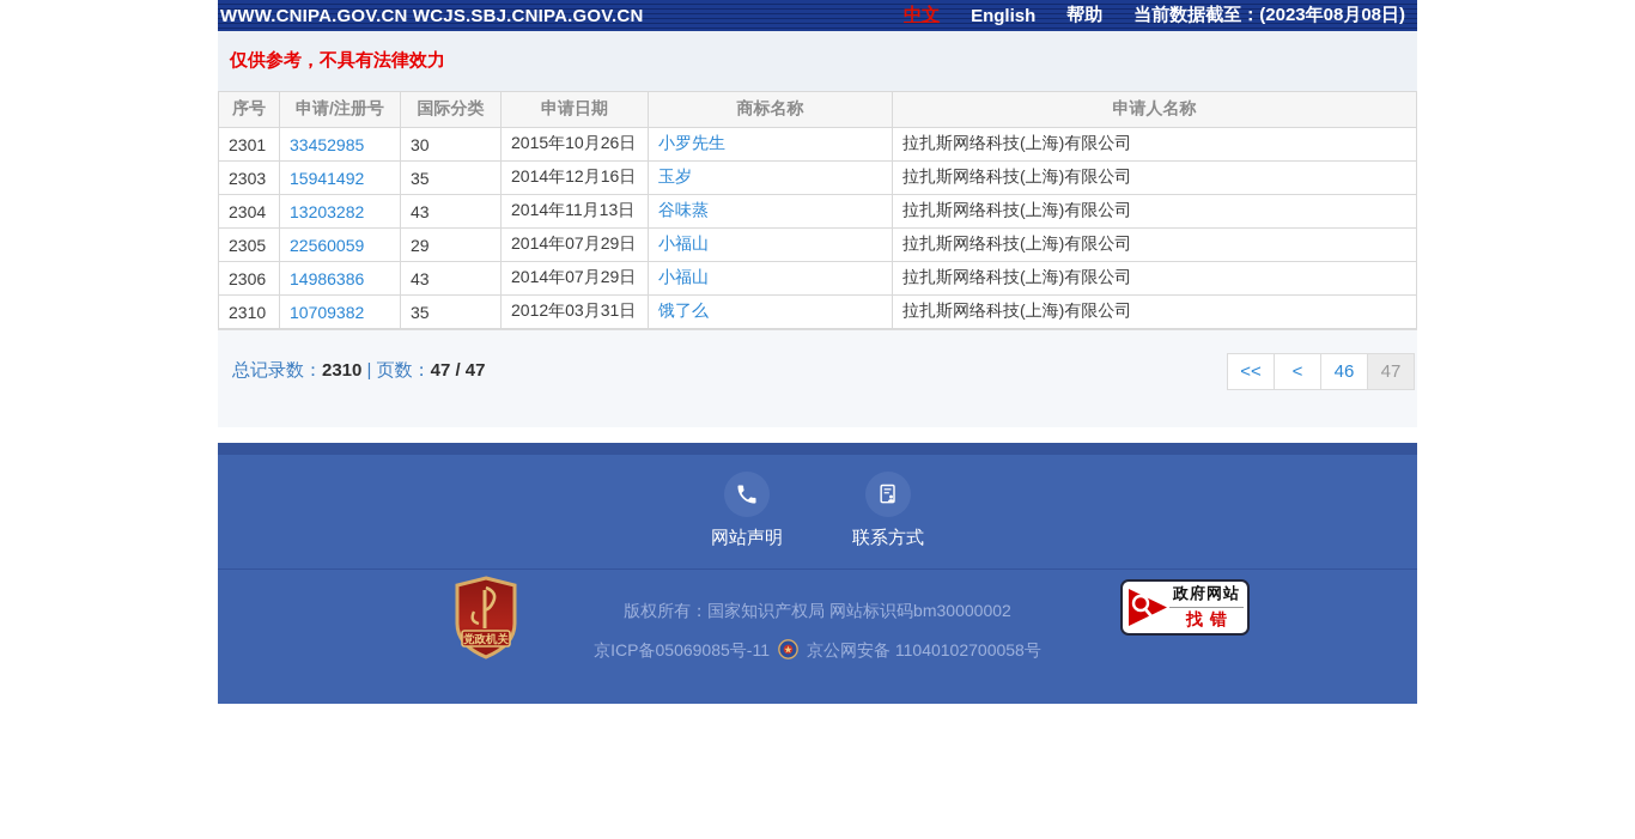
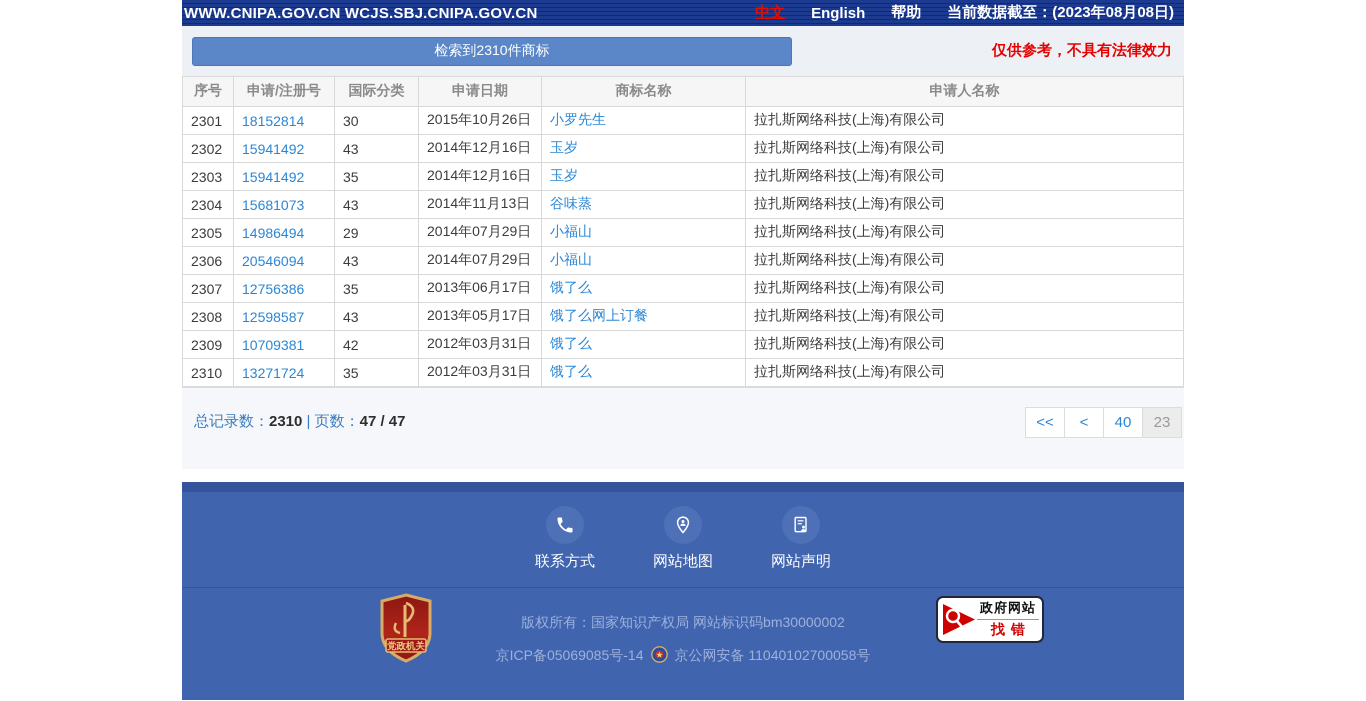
  WWW.CNIPA.GOV.CN WCJS.SBJ.CNIPA.GOV.CN
  中文
  English
  帮助
  当前数据截至：(2023年08月08日)
+ 检索到2310件商标
  仅供参考，不具有法律效力
  序号	申请/注册号	国际分类	申请日期	商标名称	申请人名称
- 2301	33452985	30	2015年10月26日	小罗先生	拉扎斯网络科技(上海)有限公司
+ 2301	18152814	30	2015年10月26日	小罗先生	拉扎斯网络科技(上海)有限公司
+ 2302	15941492	43	2014年12月16日	玉岁	拉扎斯网络科技(上海)有限公司
  2303	15941492	35	2014年12月16日	玉岁	拉扎斯网络科技(上海)有限公司
- 2304	13203282	43	2014年11月13日	谷味蒸	拉扎斯网络科技(上海)有限公司
+ 2304	15681073	43	2014年11月13日	谷味蒸	拉扎斯网络科技(上海)有限公司
- 2305	22560059	29	2014年07月29日	小福山	拉扎斯网络科技(上海)有限公司
+ 2305	14986494	29	2014年07月29日	小福山	拉扎斯网络科技(上海)有限公司
- 2306	14986386	43	2014年07月29日	小福山	拉扎斯网络科技(上海)有限公司
+ 2306	20546094	43	2014年07月29日	小福山	拉扎斯网络科技(上海)有限公司
+ 2307	12756386	35	2013年06月17日	饿了么	拉扎斯网络科技(上海)有限公司
+ 2308	12598587	43	2013年05月17日	饿了么网上订餐	拉扎斯网络科技(上海)有限公司
+ 2309	10709381	42	2012年03月31日	饿了么	拉扎斯网络科技(上海)有限公司
- 2310	10709382	35	2012年03月31日	饿了么	拉扎斯网络科技(上海)有限公司
+ 2310	13271724	35	2012年03月31日	饿了么	拉扎斯网络科技(上海)有限公司
  总记录数：2310 | 页数：47 / 47
  <<
  <
- 46
+ 40
- 47
+ 23
- 网站声明
+ 联系方式
+ 网站地图
- 联系方式
+ 网站声明
  党政机关
  版权所有：国家知识产权局 网站标识码bm30000002
- 京ICP备05069085号-11
+ 京ICP备05069085号-14
  京公网安备 11040102700058号
  政府网站
  找错
